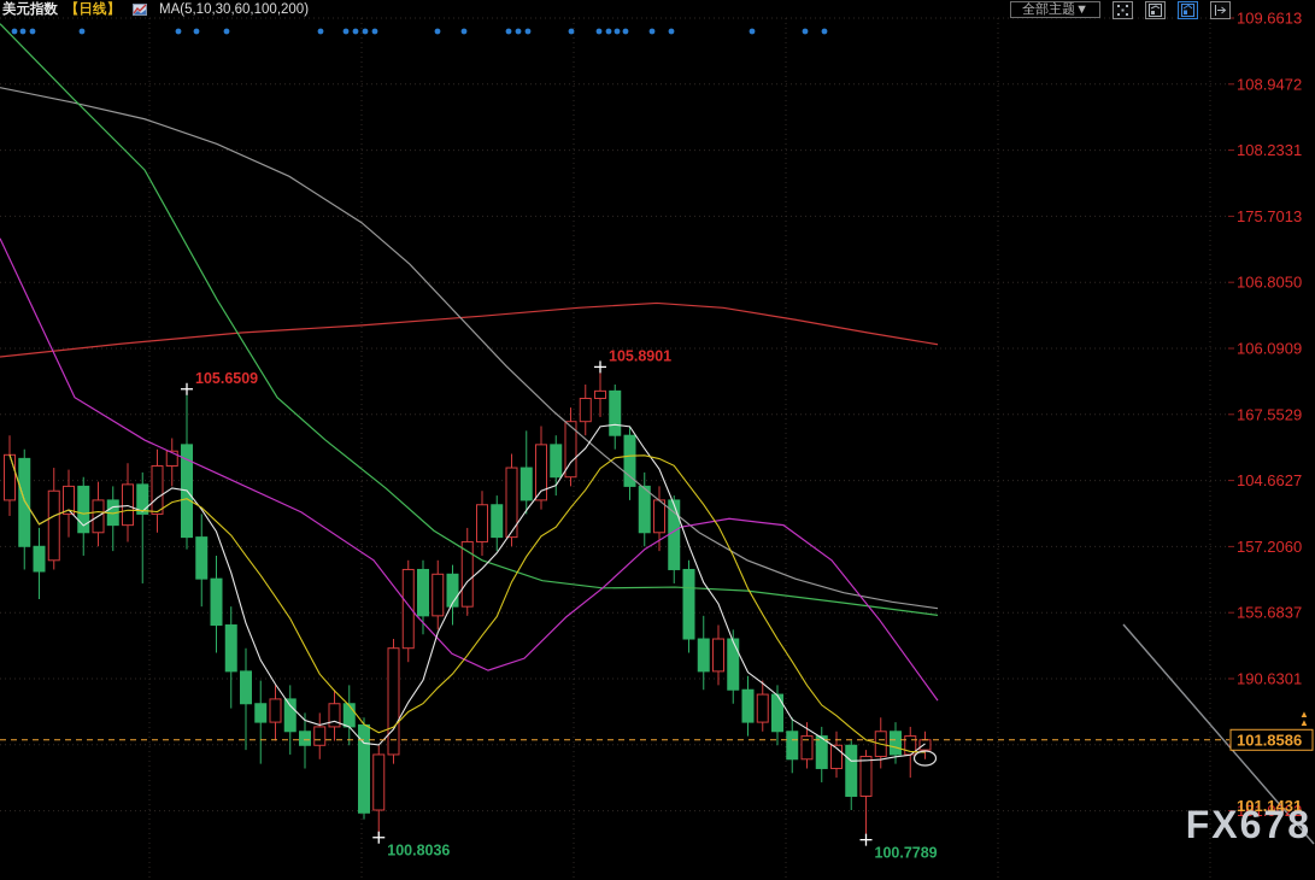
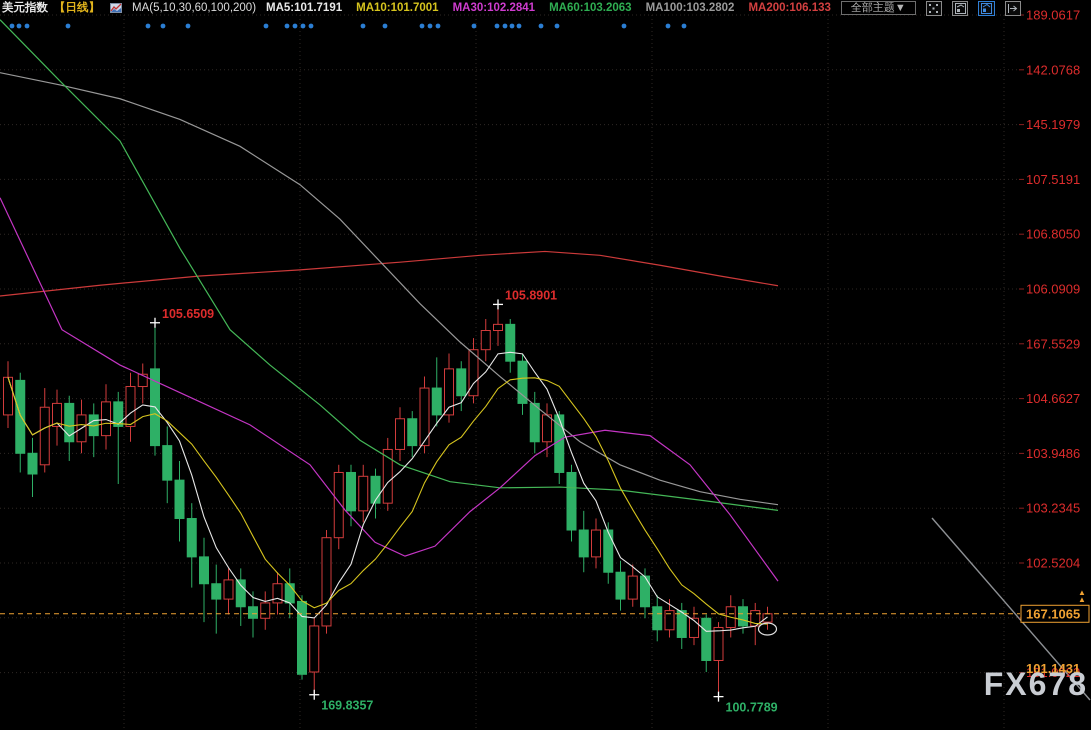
  美元指数
  【日线】
  MA(5,10,30,60,100,200)
+ MA5:101.7191
+ MA10:101.7001
+ MA30:102.2841
+ MA60:103.2063
+ MA100:103.2802
+ MA200:106.133
  全部主题▼
  105.6509
  105.8901
- 100.8036
+ 169.8357
  100.7789
- 109.6613
+ 189.0617
- 108.9472
+ 142.0768
- 108.2331
+ 145.1979
- 175.7013
+ 107.5191
  106.8050
  106.0909
  167.5529
  104.6627
- 157.2060
+ 103.9486
- 155.6837
+ 103.2345
- 190.6301
+ 102.5204
  101.0922
  101.1431
- 101.8586
+ 167.1065
  ▲
  ▲
  FX678
